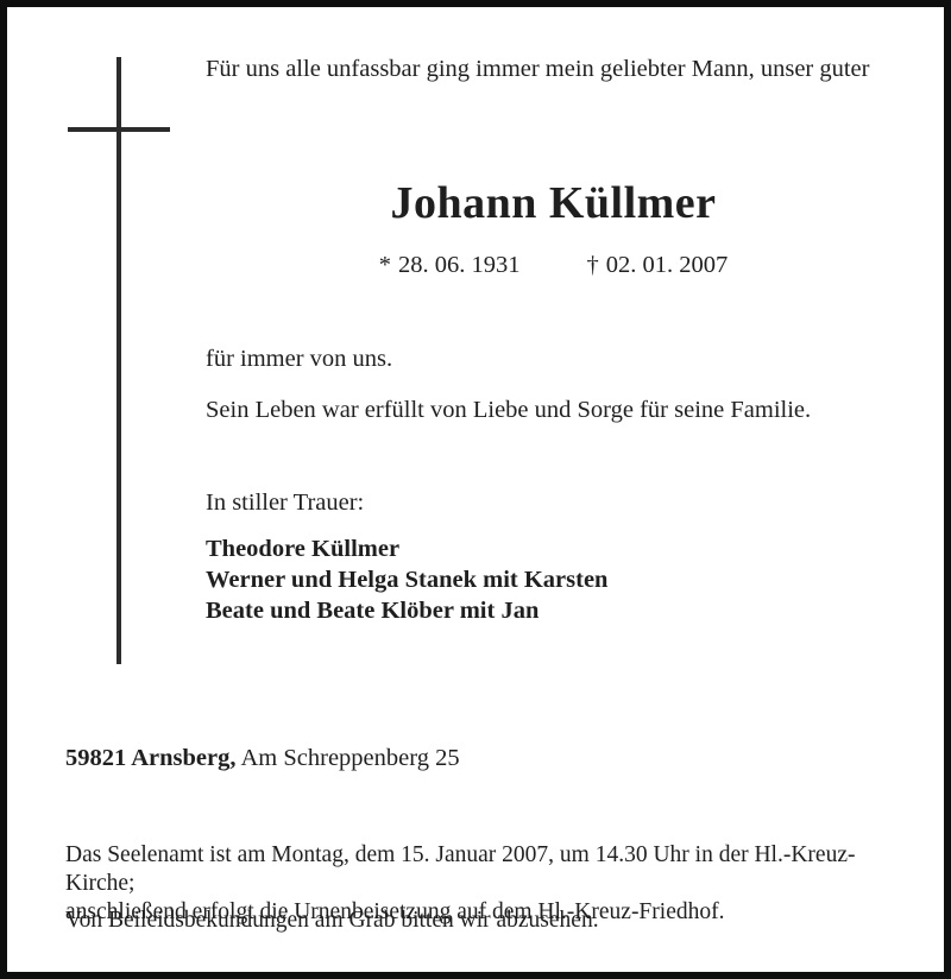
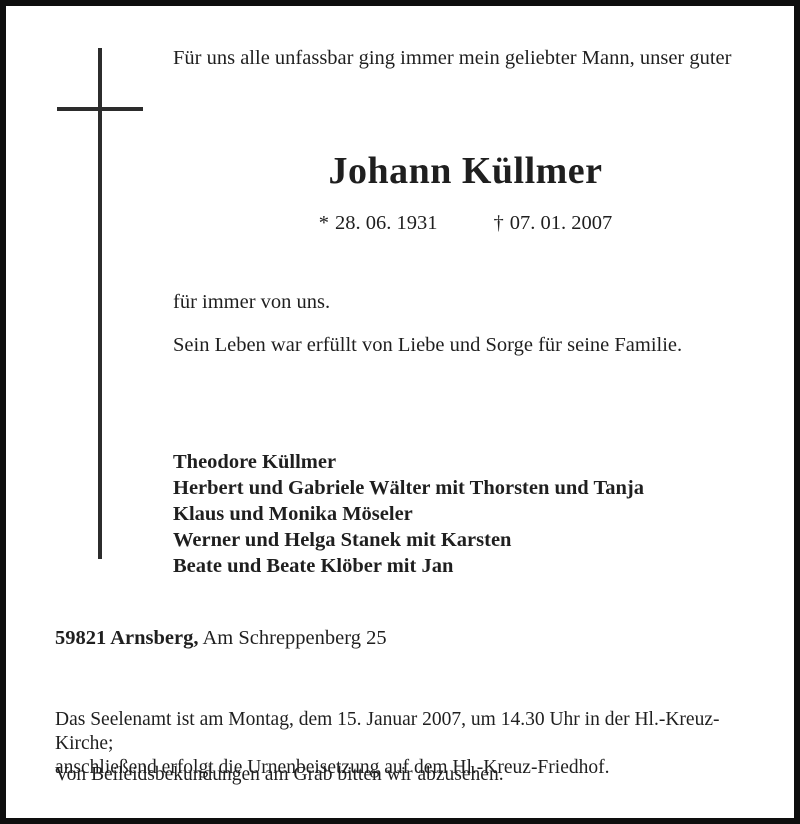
  Für uns alle unfassbar ging immer mein geliebter Mann, unser guter
  Johann Küllmer
  * 28. 06. 1931
- † 02. 01. 2007
+ † 07. 01. 2007
  für immer von uns.
  Sein Leben war erfüllt von Liebe und Sorge für seine Familie.
- In stiller Trauer:
  Theodore Küllmer
+ Herbert und Gabriele Wälter mit Thorsten und Tanja
+ Klaus und Monika Möseler
  Werner und Helga Stanek mit Karsten
  Beate und Beate Klöber mit Jan
  59821 Arnsberg, Am Schreppenberg 25
  Das Seelenamt ist am Montag, dem 15. Januar 2007, um 14.30 Uhr in der Hl.-Kreuz-Kirche;
  anschließend erfolgt die Urnenbeisetzung auf dem Hl.-Kreuz-Friedhof.
  Von Beileidsbekundungen am Grab bitten wir abzusehen.
